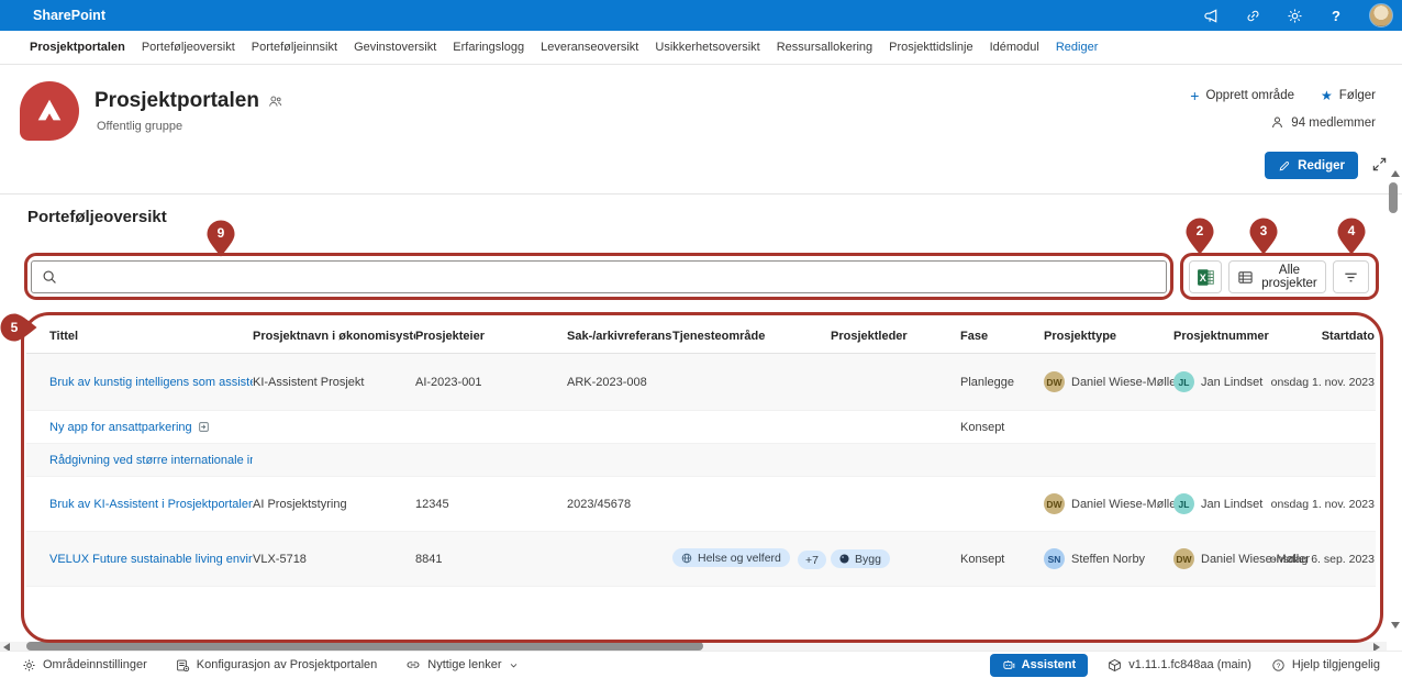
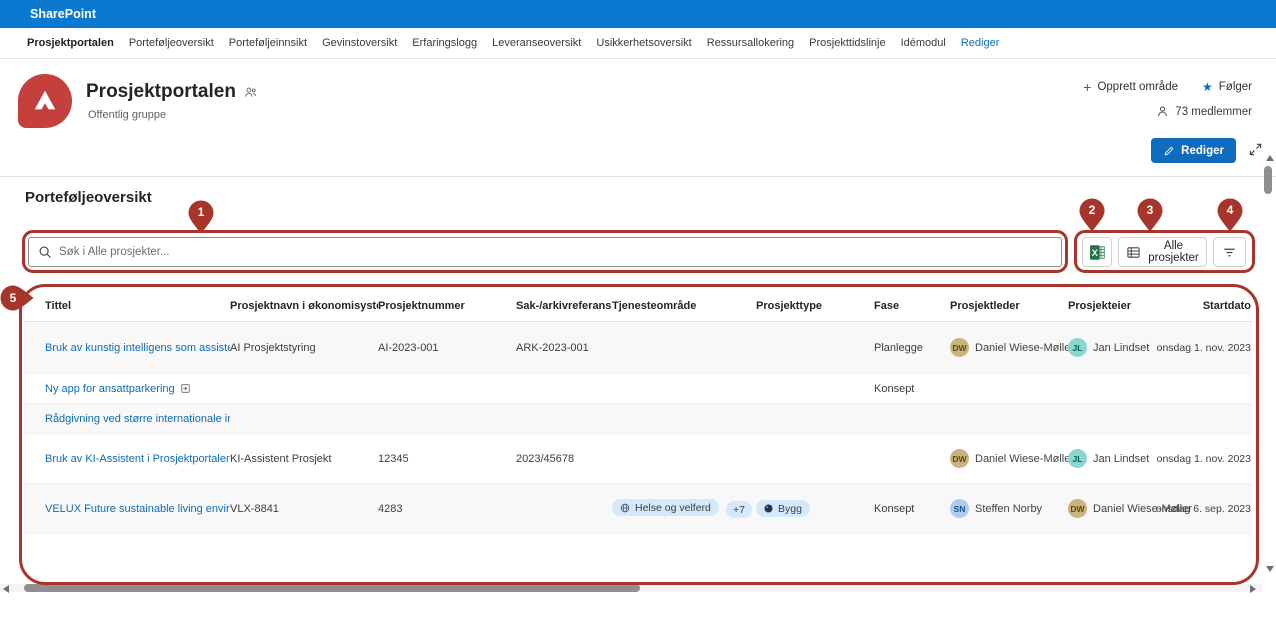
  SharePoint
- ?
  Prosjektportalen
  Porteføljeoversikt
  Porteføljeinnsikt
  Gevinstoversikt
  Erfaringslogg
  Leveranseoversikt
  Usikkerhetsoversikt
  Ressursallokering
  Prosjekttidslinje
  Idémodul
  Rediger
  Prosjektportalen
  Offentlig gruppe
  +
  Opprett område
  ★
  Følger
- 94 medlemmer
+ 73 medlemmer
  Rediger
  Porteføljeoversikt
+ Søk i Alle prosjekter...
  X
  Alle prosjekter
  Tittel
  Prosjektnavn i økonomisyst
- Prosjekteier
+ Prosjektnummer
  Sak-/arkivreferans
  Tjenesteområde
- Prosjektleder
+ Prosjekttype
  Fase
- Prosjekttype
+ Prosjektleder
- Prosjektnummer
+ Prosjekteier
  Startdato
  Bruk av kunstig intelligens som assist
- KI-Assistent Prosjekt
+ AI Prosjektstyring
  AI-2023-001
- ARK-2023-008
+ ARK-2023-001
  Planlegge
  DW
  Daniel Wiese-Møll
  JL
  Jan Lindset
  onsdag 1. nov. 2023
  Ny app for ansattparkering
  Konsept
  Rådgivning ved større internationale i
  Bruk av KI-Assistent i Prosjektportalen
- AI Prosjektstyring
+ KI-Assistent Prosjekt
  12345
  2023/45678
  DW
  Daniel Wiese-Møll
  JL
  Jan Lindset
  onsdag 1. nov. 2023
  VELUX Future sustainable living envir
- VLX-5718
+ VLX-8841
- 8841
+ 4283
  Helse og velferd
  +7
  Bygg
  Konsept
  SN
  Steffen Norby
  DW
  Daniel Wiese-Møller
  onsdag 6. sep. 2023
- 9
+ 1
  2
  3
  4
  5
- Områdeinnstillinger
- Konfigurasjon av Prosjektportalen
- Nyttige lenker
- Assistent
- v1.11.1.fc848aa (main)
- Hjelp tilgjengelig
